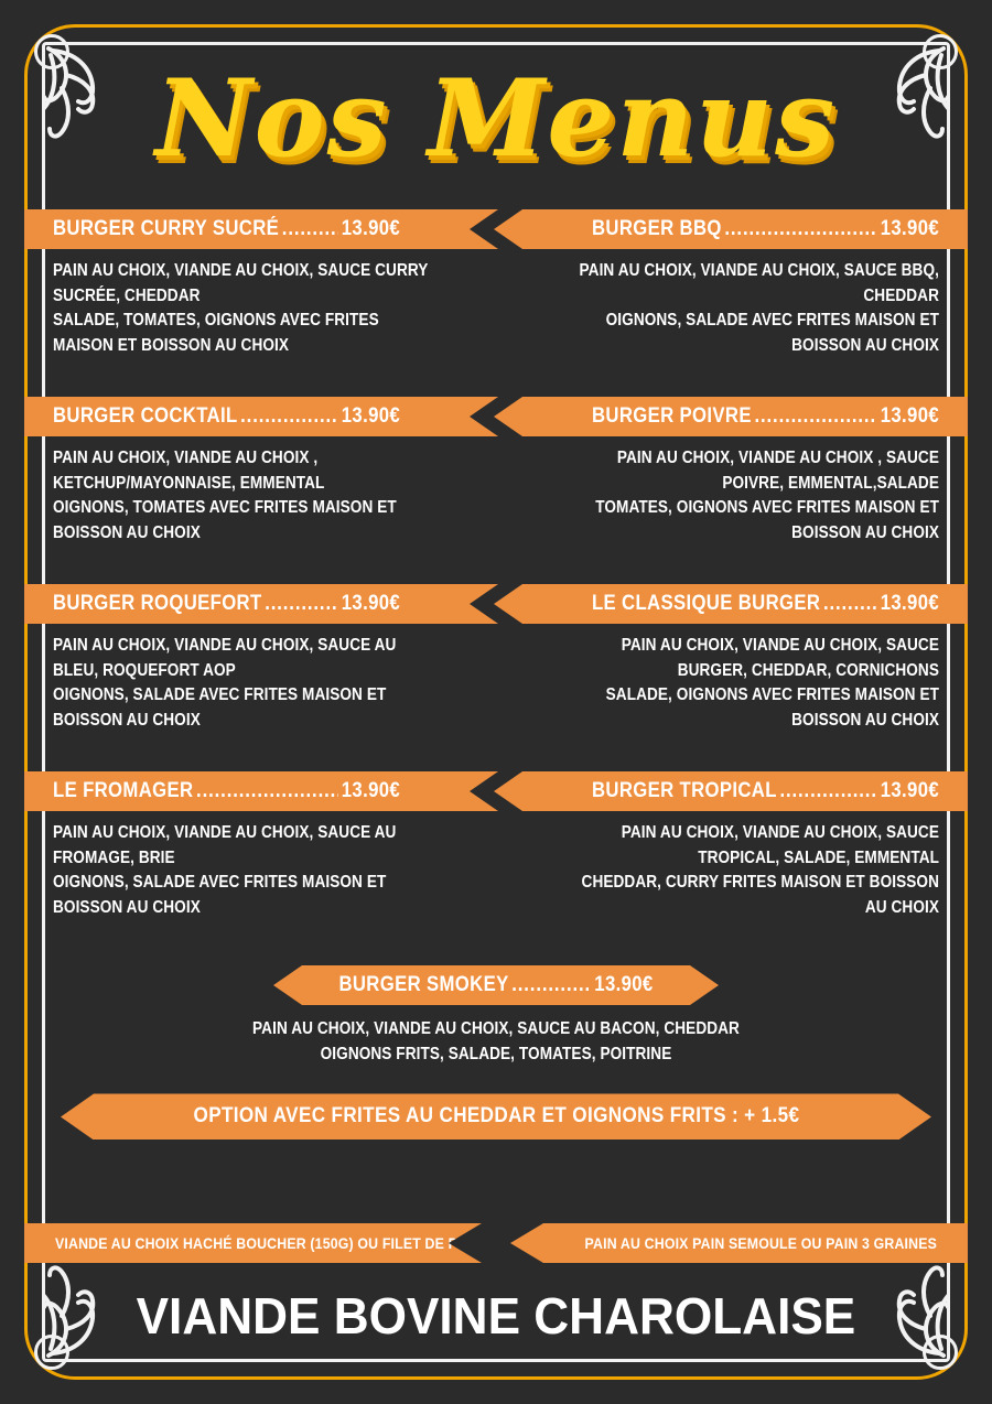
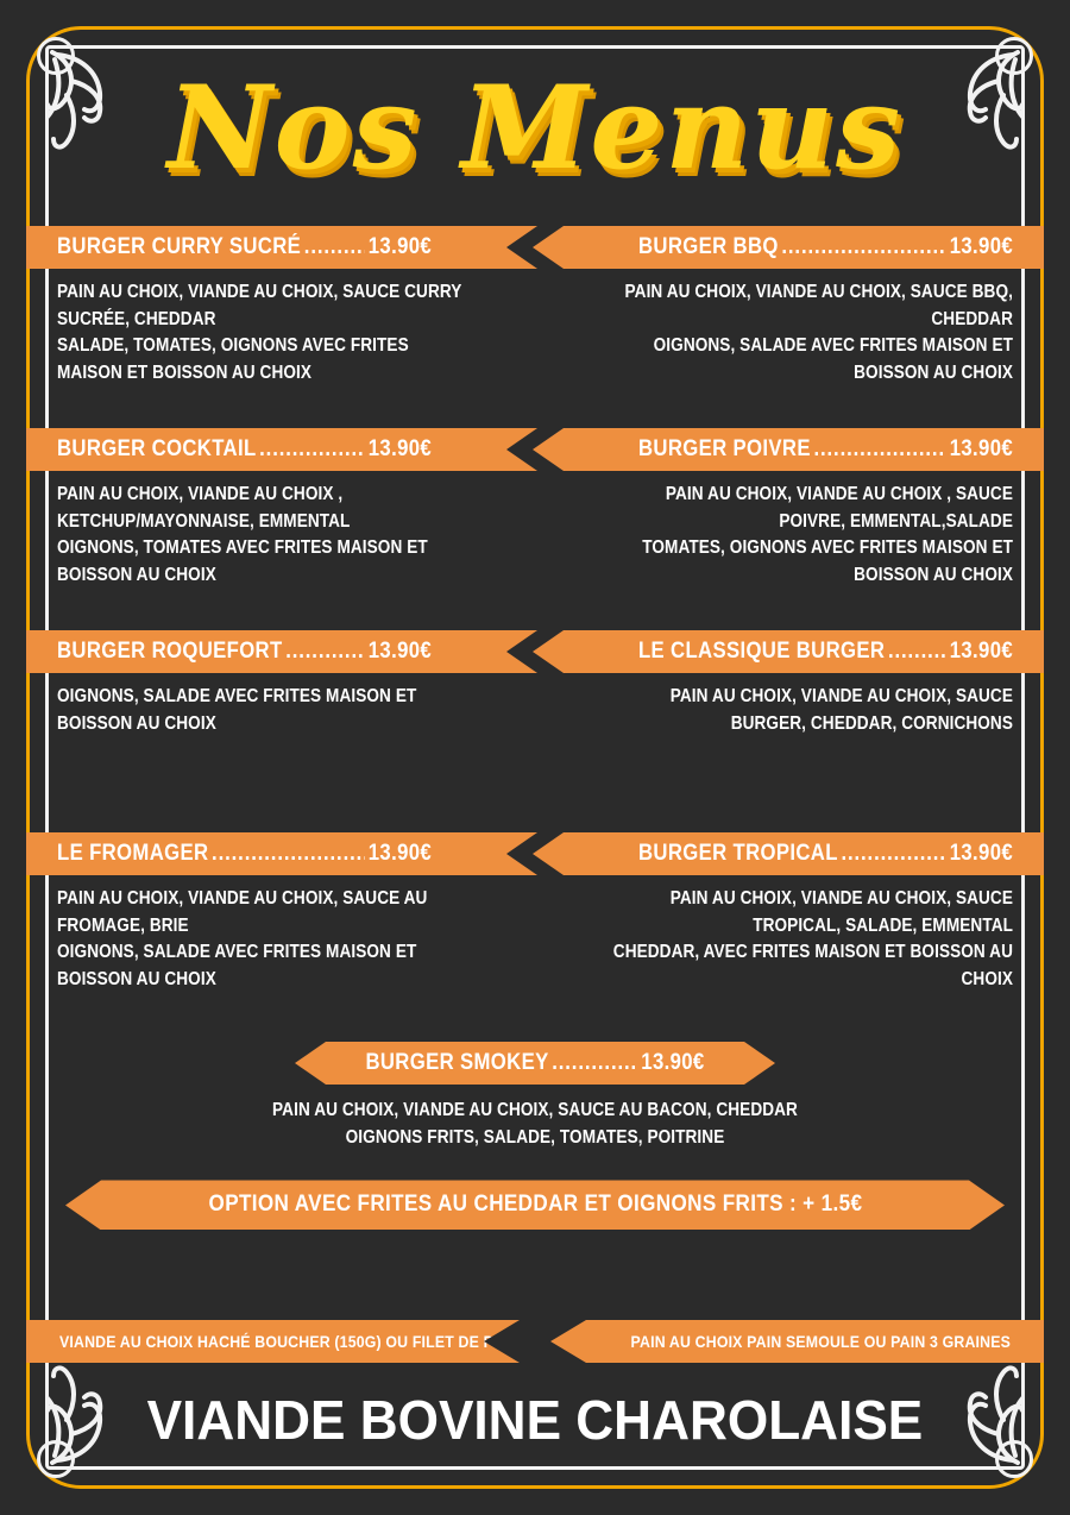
  Nos Menus
  BURGER CURRY SUCRÉ
  13.90€
  PAIN AU CHOIX, VIANDE AU CHOIX, SAUCE CURRY SUCRÉE, CHEDDAR
  SALADE, TOMATES, OIGNONS AVEC FRITES MAISON ET BOISSON AU CHOIX
  BURGER BBQ
  13.90€
  PAIN AU CHOIX, VIANDE AU CHOIX, SAUCE BBQ, CHEDDAR
  OIGNONS, SALADE AVEC FRITES MAISON ET BOISSON AU CHOIX
  BURGER COCKTAIL
  13.90€
  PAIN AU CHOIX, VIANDE AU CHOIX , KETCHUP/MAYONNAISE, EMMENTAL
  OIGNONS, TOMATES AVEC FRITES MAISON ET BOISSON AU CHOIX
  BURGER POIVRE
  13.90€
  PAIN AU CHOIX, VIANDE AU CHOIX , SAUCE POIVRE, EMMENTAL,SALADE
  TOMATES, OIGNONS AVEC FRITES MAISON ET BOISSON AU CHOIX
  BURGER ROQUEFORT
  13.90€
- PAIN AU CHOIX, VIANDE AU CHOIX, SAUCE AU BLEU, ROQUEFORT AOP
  OIGNONS, SALADE AVEC FRITES MAISON ET BOISSON AU CHOIX
  LE CLASSIQUE BURGER
  13.90€
  PAIN AU CHOIX, VIANDE AU CHOIX, SAUCE BURGER, CHEDDAR, CORNICHONS
- SALADE, OIGNONS AVEC FRITES MAISON ET BOISSON AU CHOIX
  LE FROMAGER
  13.90€
  PAIN AU CHOIX, VIANDE AU CHOIX, SAUCE AU FROMAGE, BRIE
  OIGNONS, SALADE AVEC FRITES MAISON ET BOISSON AU CHOIX
  BURGER TROPICAL
  13.90€
  PAIN AU CHOIX, VIANDE AU CHOIX, SAUCE TROPICAL, SALADE, EMMENTAL
- CHEDDAR, CURRY FRITES MAISON ET BOISSON AU CHOIX
+ CHEDDAR, AVEC FRITES MAISON ET BOISSON AU CHOIX
  BURGER SMOKEY
  13.90€
  PAIN AU CHOIX, VIANDE AU CHOIX, SAUCE AU BACON, CHEDDAR
  OIGNONS FRITS, SALADE, TOMATES, POITRINE
  OPTION AVEC FRITES AU CHEDDAR ET OIGNONS FRITS : + 1.5€
  VIANDE AU CHOIX HACHÉ BOUCHER (150G) OU FILET DE
  PAIN AU CHOIX PAIN SEMOULE OU PAIN 3 GRAINES
  VIANDE BOVINE CHAROLAISE
